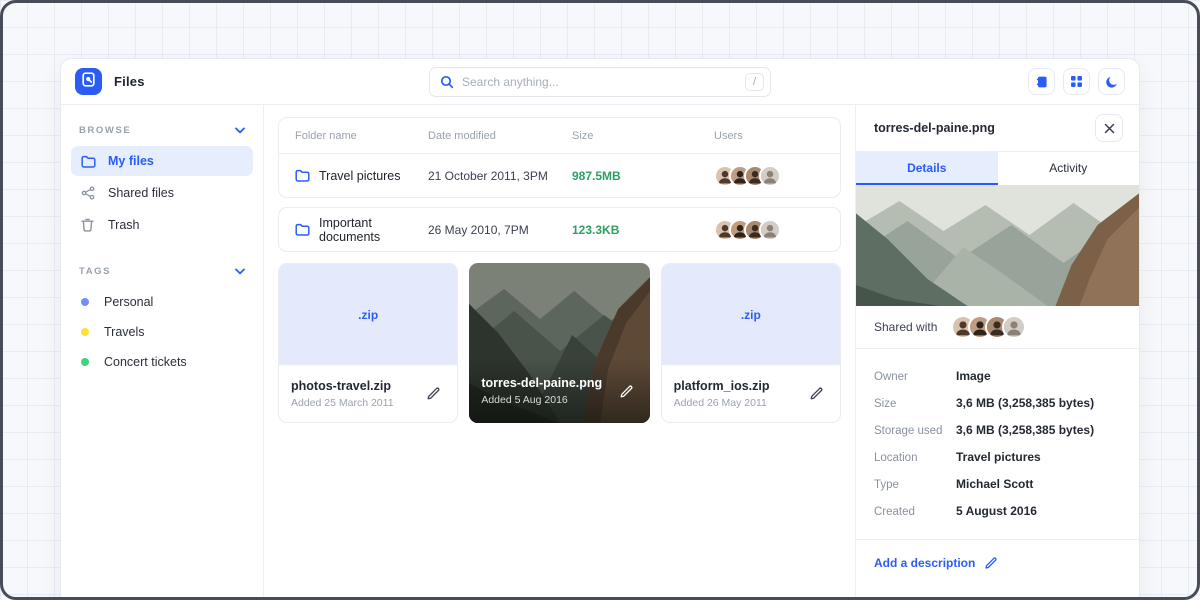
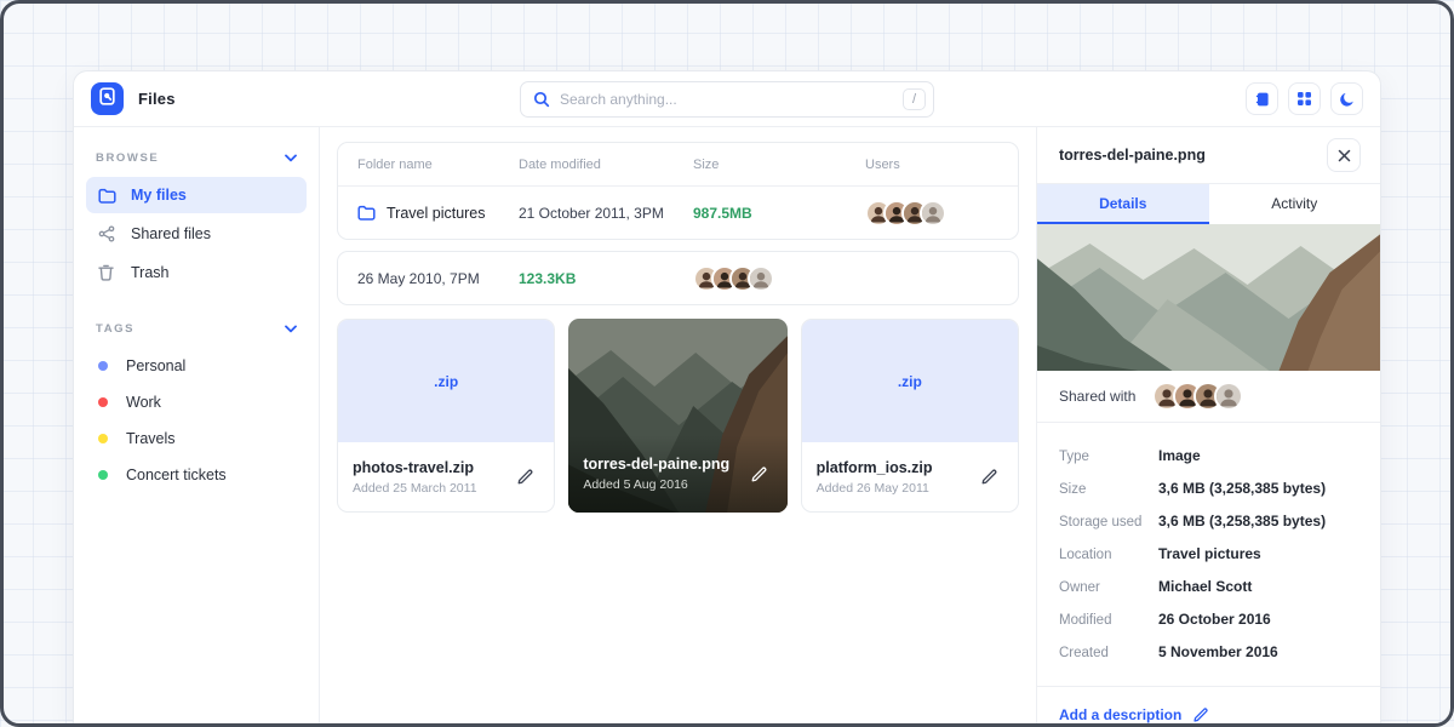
  Files
  Search anything...
  /
  BROWSE
  My files
  Shared files
  Trash
  TAGS
  Personal
+ Work
  Travels
  Concert tickets
  Folder name
  Date modified
  Size
  Users
  Travel pictures
  21 October 2011, 3PM
  987.5MB
- Important documents
  26 May 2010, 7PM
  123.3KB
  .zip
  photos-travel.zip
  Added 25 March 2011
  torres-del-paine.png
  Added 5 Aug 2016
  .zip
  platform_ios.zip
  Added 26 May 2011
  torres-del-paine.png
  Details
  Activity
  Shared with
- Owner
+ Type
  Image
  Size
  3,6 MB (3,258,385 bytes)
  Storage used
  3,6 MB (3,258,385 bytes)
  Location
  Travel pictures
- Type
+ Owner
  Michael Scott
+ Modified
+ 26 October 2016
  Created
- 5 August 2016
+ 5 November 2016
  Add a description
